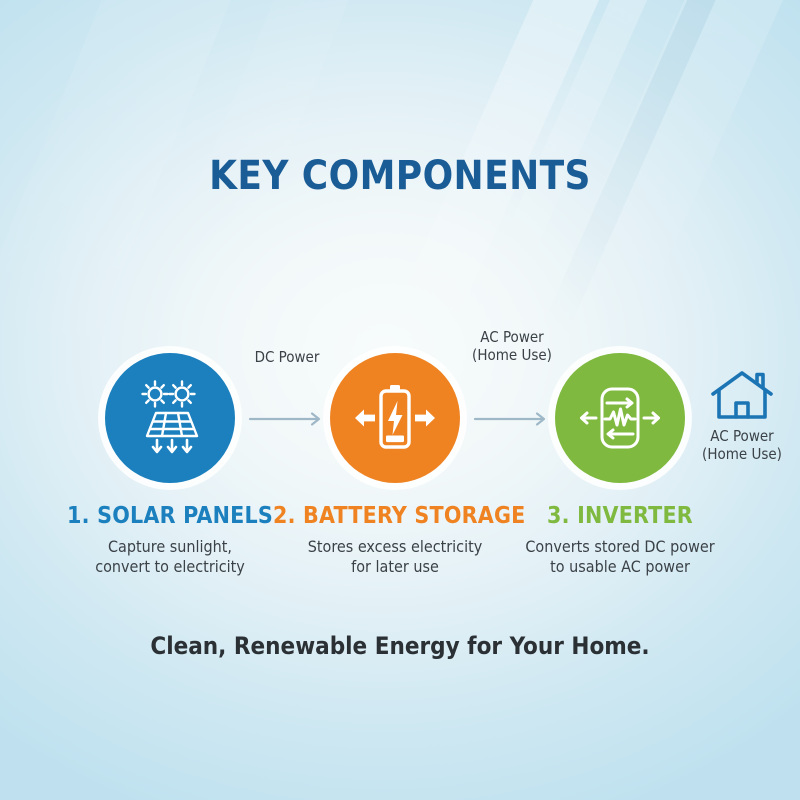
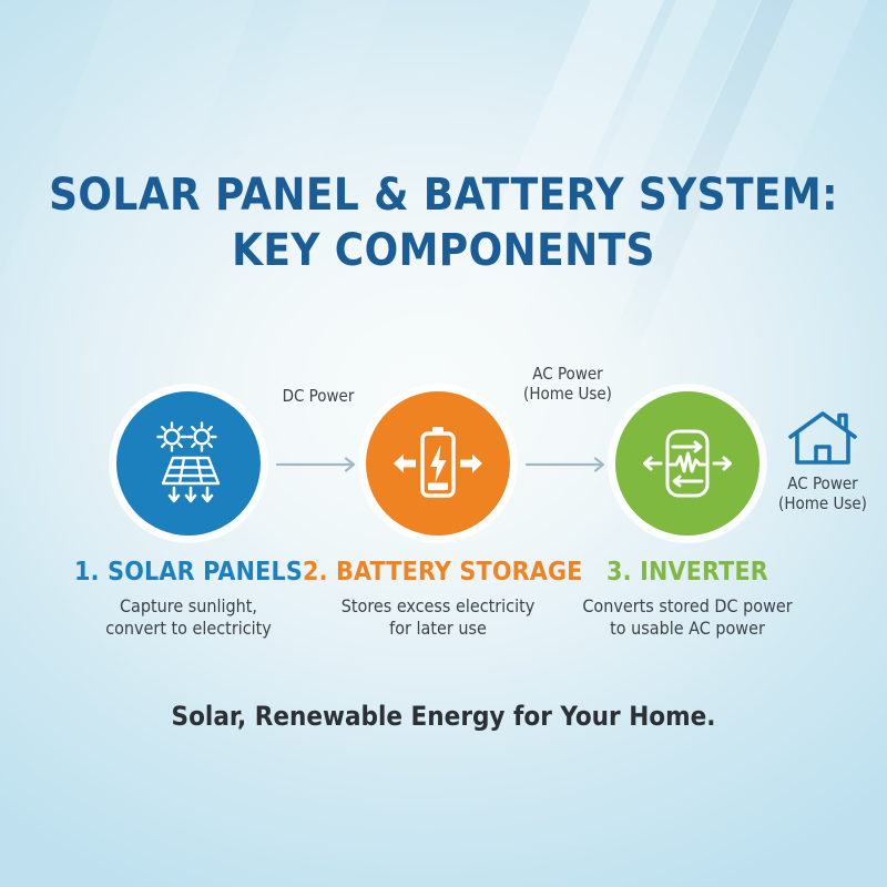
+ SOLAR PANEL & BATTERY SYSTEM:
  KEY COMPONENTS
  DC Power
  AC Power
  (Home Use)
  AC Power
  (Home Use)
  1. SOLAR PANELS
  Capture sunlight,
  convert to electricity
  2. BATTERY STORAG
  Stores excess electricity
  for later use
  3. INVERTER
  Converts stored DC power
  to usable AC power
- Clean, Renewable Energy for Your Home.
+ Solar, Renewable Energy for Your Home.
